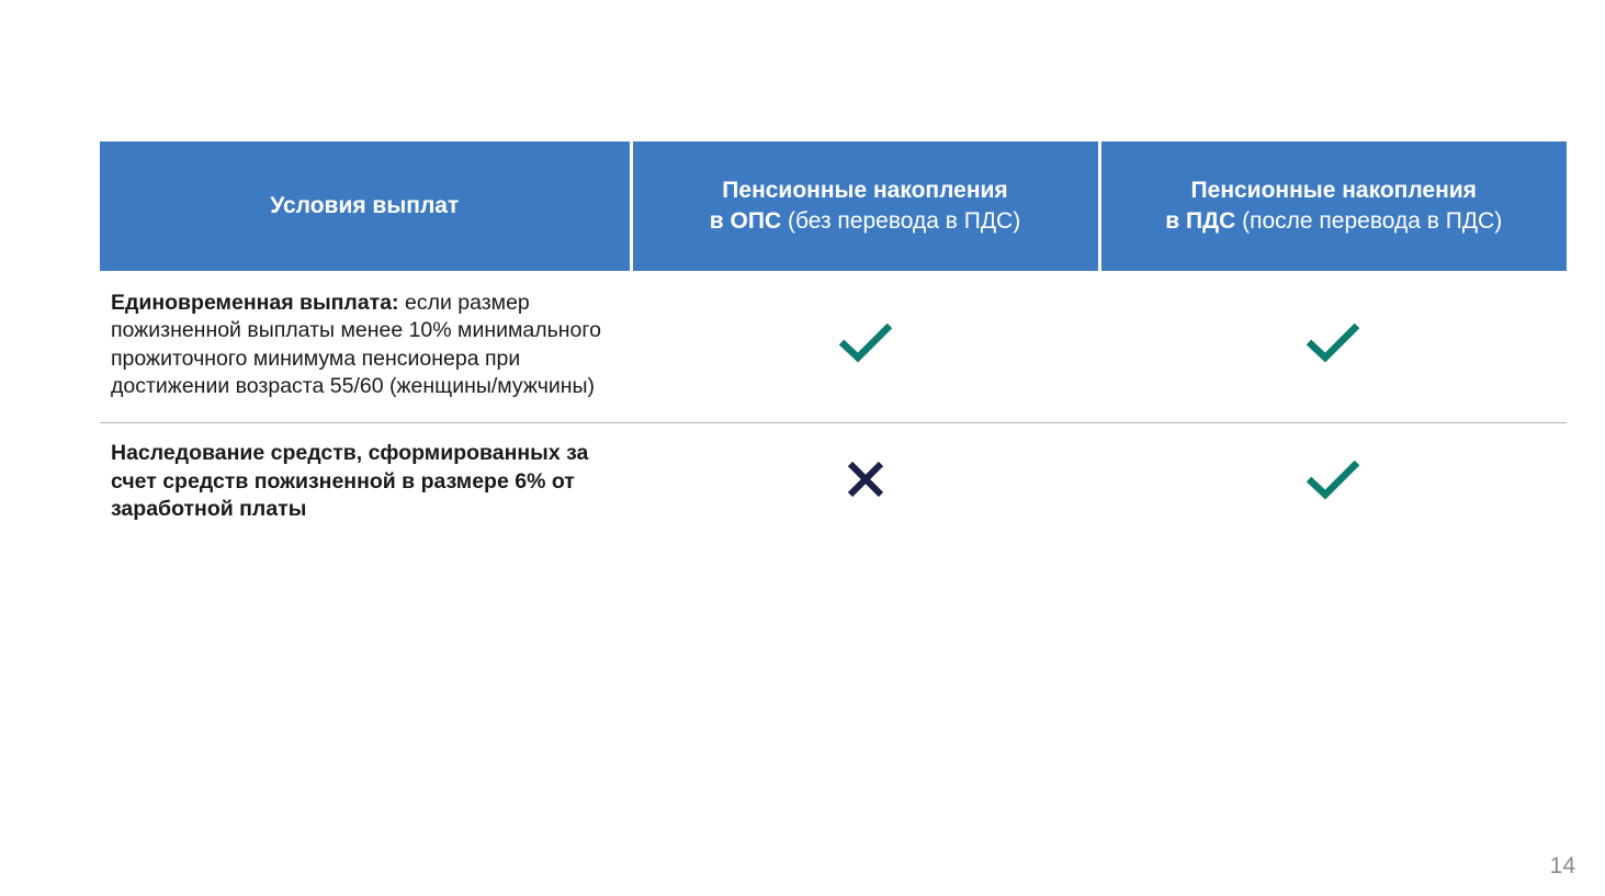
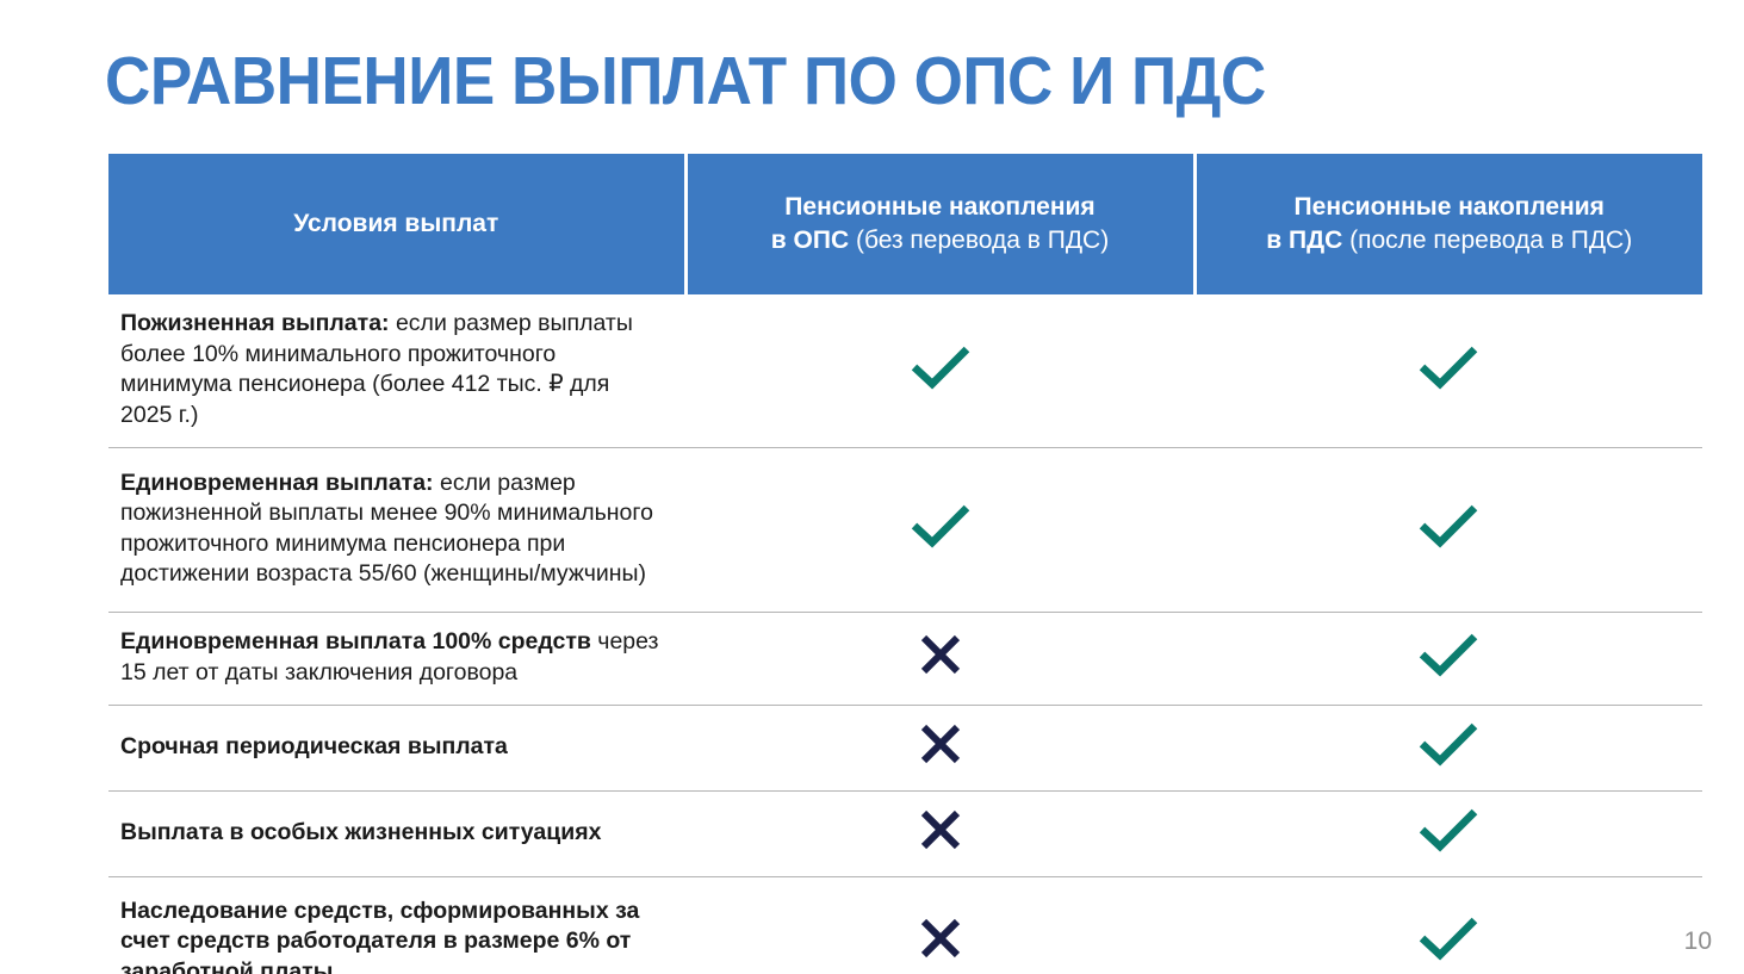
+ СРАВНЕНИЕ ВЫПЛАТ ПО ОПС И ПДС
  Условия выплат	Пенсионные накопления в ОПС (без перевода в ПДС)	Пенсионные накопления в ПДС (после перевода в ПДС)
+ Пожизненная выплата: если размер выплаты более 10% минимального прожиточного минимума пенсионера (более 412 тыс. ₽ для 2025 г.)
- Единовременная выплата: если размер пожизненной выплаты менее 10% минимального прожиточного минимума пенсионера при достижении возраста 55/60 (женщины/мужчины)
+ Единовременная выплата: если размер пожизненной выплаты менее 90% минимального прожиточного минимума пенсионера при достижении возраста 55/60 (женщины/мужчины)
+ Единовременная выплата 100% средств через 15 лет от даты заключения договора
+ Срочная периодическая выплата
+ Выплата в особых жизненных ситуациях
- Наследование средств, сформированных за счет средств пожизненной в размере 6% от заработной платы
+ Наследование средств, сформированных за счет средств работодателя в размере 6% от заработной платы
- 14
+ 10
